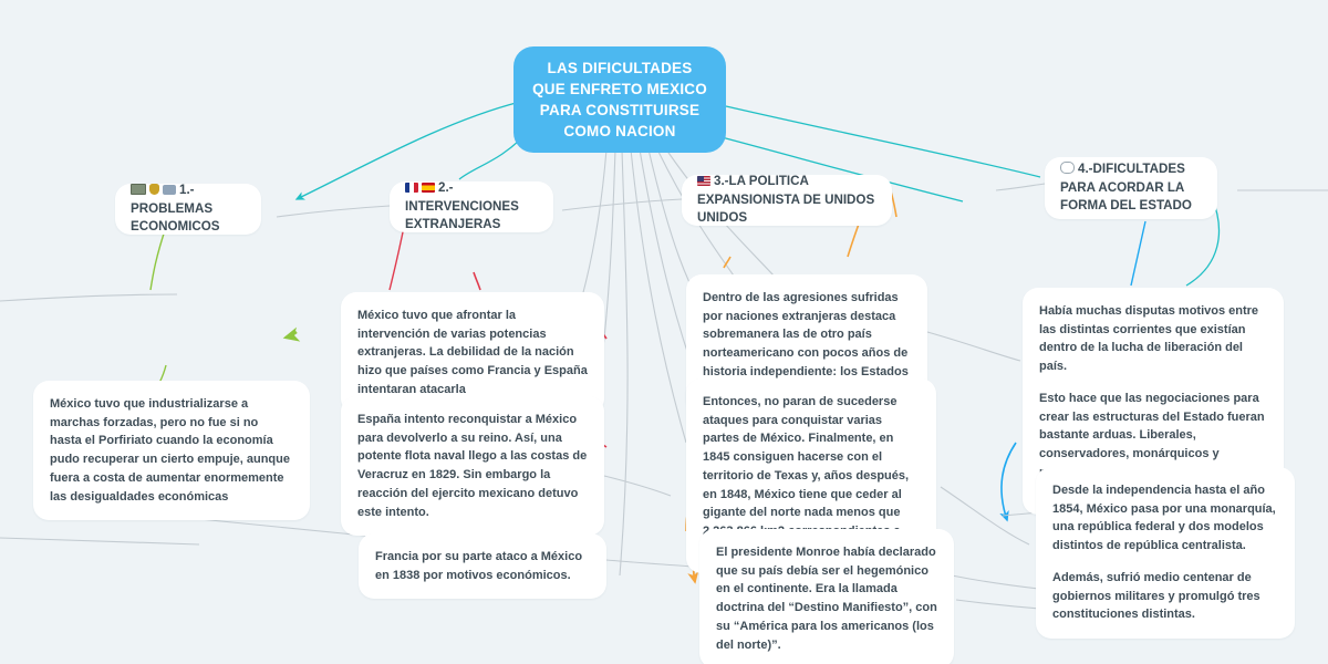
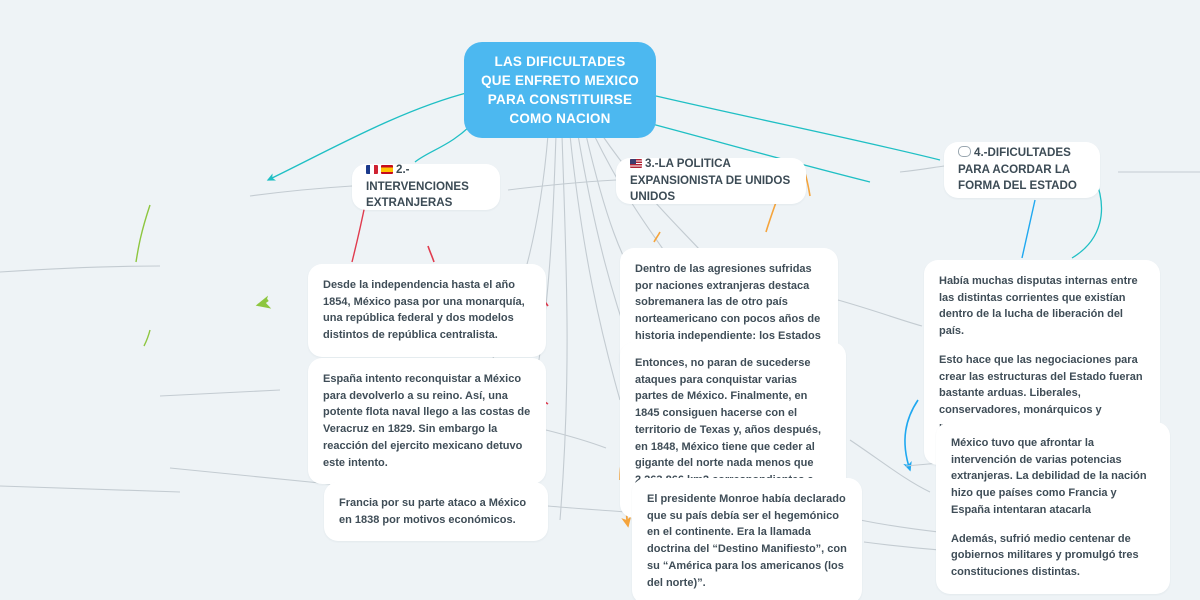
  LAS DIFICULTADES QUE ENFRETO MEXICO PARA CONSTITUIRSE COMO NACION
- 1.-PROBLEMAS ECONOMICOS
- México tuvo que industrializarse a marchas forzadas, pero no fue si no hasta el Porfiriato cuando la economía pudo recuperar un cierto empuje, aunque fuera a costa de aumentar enormemente las desigualdades económicas
  2.-INTERVENCIONES EXTRANJERAS
- México tuvo que afrontar la intervención de varias potencias extranjeras. La debilidad de la nación hizo que países como Francia y España intentaran atacarla
+ Desde la independencia hasta el año 1854, México pasa por una monarquía, una república federal y dos modelos distintos de república centralista.
  España intento reconquistar a México para devolverlo a su reino. Así, una potente flota naval llego a las costas de Veracruz en 1829. Sin embargo la reacción del ejercito mexicano detuvo este intento.
  Francia por su parte ataco a México en 1838 por motivos económicos.
  3.-LA POLITICA EXPANSIONISTA DE UNIDOS UNIDOS
  Dentro de las agresiones sufridas por naciones extranjeras destaca sobremanera las de otro país norteamericano con pocos años de historia independiente: los Estados
  Entonces, no paran de sucederse ataques para conquistar varias partes de México. Finalmente, en 1845 consiguen hacerse con el territorio de Texas y, años después, en 1848, México tiene que ceder al gigante del norte nada menos que
  El presidente Monroe había declarado que su país debía ser el hegemónico en el continente. Era la llamada doctrina del “Destino Manifiesto”, con su “América para los americanos (los del norte)”.
  4.-DIFICULTADES PARA ACORDAR LA FORMA DEL ESTADO
- Había muchas disputas motivos entre las distintas corrientes que existían dentro de la lucha de liberación del país.
+ Había muchas disputas internas entre las distintas corrientes que existían dentro de la lucha de liberación del país.
  Esto hace que las negociaciones para crear las estructuras del Estado fueran bastante arduas. Liberales, conservadores, monárquicos y
- Desde la independencia hasta el año 1854, México pasa por una monarquía, una república federal y dos modelos distintos de república centralista.
+ México tuvo que afrontar la intervención de varias potencias extranjeras. La debilidad de la nación hizo que países como Francia y España intentaran atacarla
  Además, sufrió medio centenar de gobiernos militares y promulgó tres constituciones distintas.
